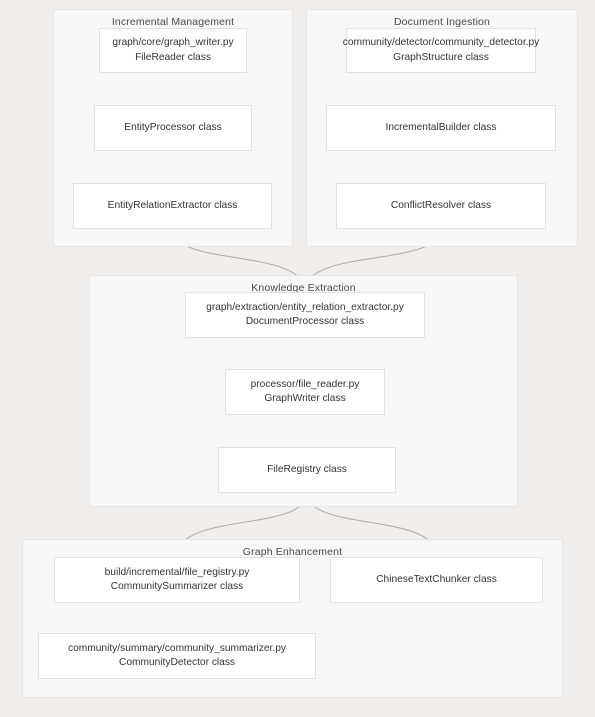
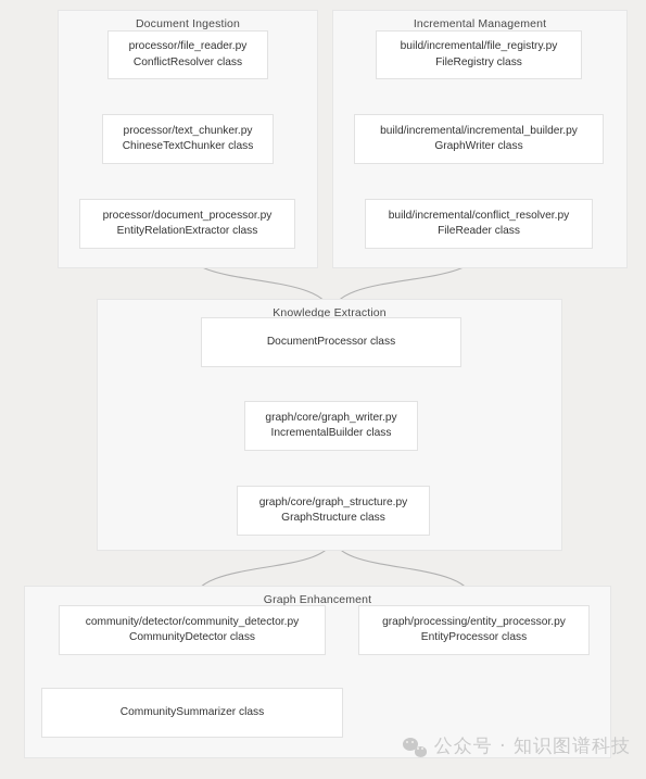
- Incremental Management
+ Document Ingestion
- graph/core/graph_writer.py
+ processor/file_reader.py
- FileReader class
+ ConflictResolver class
+ processor/text_chunker.py
- EntityProcessor class
+ ChineseTextChunker class
+ processor/document_processor.py
  EntityRelationExtractor class
- Document Ingestion
+ Incremental Management
- community/detector/community_detector.py
+ build/incremental/file_registry.py
- GraphStructure class
+ FileRegistry class
+ build/incremental/incremental_builder.py
- IncrementalBuilder class
+ GraphWriter class
+ build/incremental/conflict_resolver.py
- ConflictResolver class
+ FileReader class
  Knowledge Extraction
- graph/extraction/entity_relation_extractor.py
  DocumentProcessor class
- processor/file_reader.py
+ graph/core/graph_writer.py
- GraphWriter class
+ IncrementalBuilder class
+ graph/core/graph_structure.py
- FileRegistry class
+ GraphStructure class
  Graph Enhancement
- build/incremental/file_registry.py
+ community/detector/community_detector.py
- CommunitySummarizer class
+ CommunityDetector class
+ graph/processing/entity_processor.py
- ChineseTextChunker class
+ EntityProcessor class
- community/summary/community_summarizer.py
- CommunityDetector class
+ CommunitySummarizer class
+ 公众号 · 知识图谱科技
